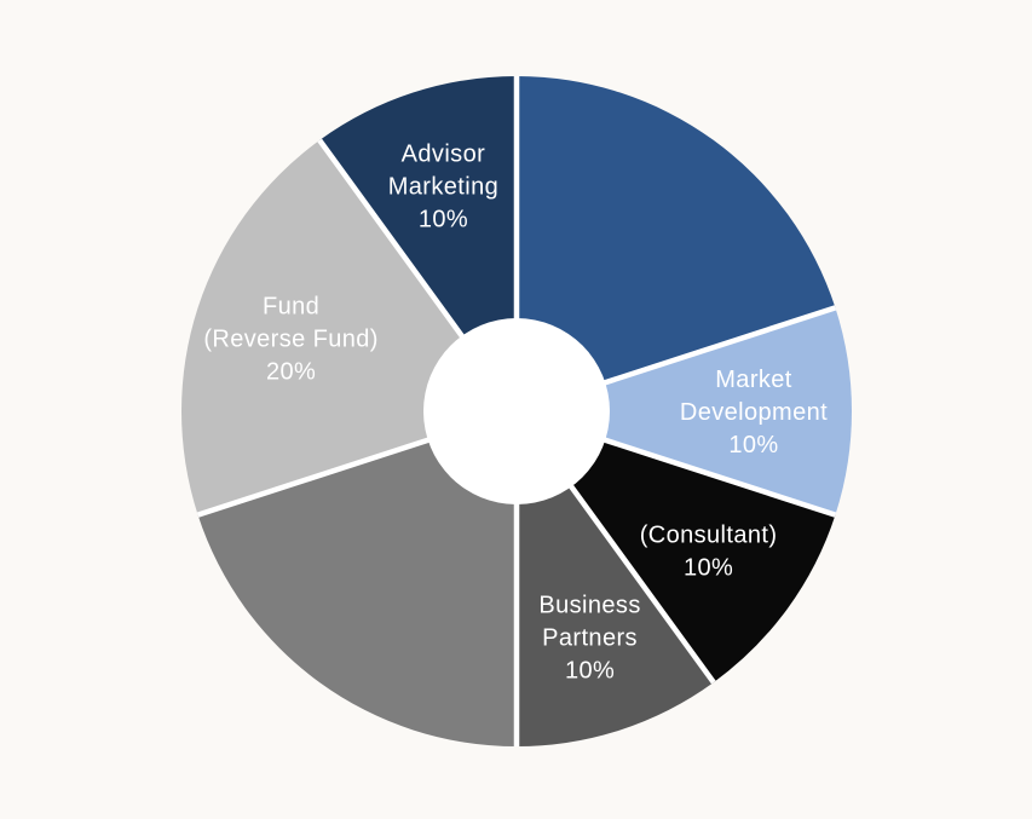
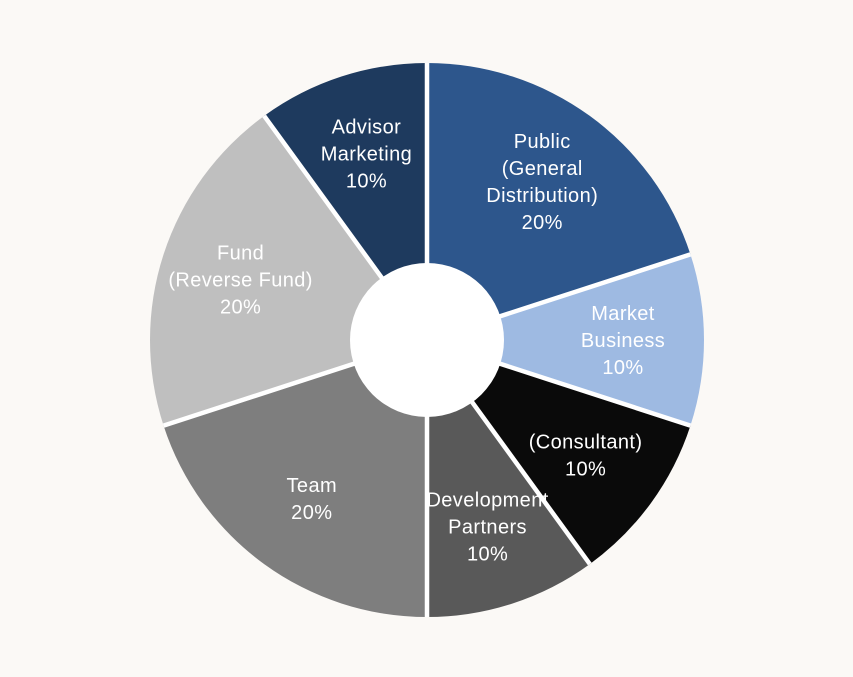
+ Public (General Distribution) 20%
- Market Development 10%
+ Market Business 10%
  (Consultant) 10%
- Business Partners 10%
+ Development Partners 10%
+ Team 20%
  Fund (Reverse Fund) 20%
  Advisor Marketing 10%
